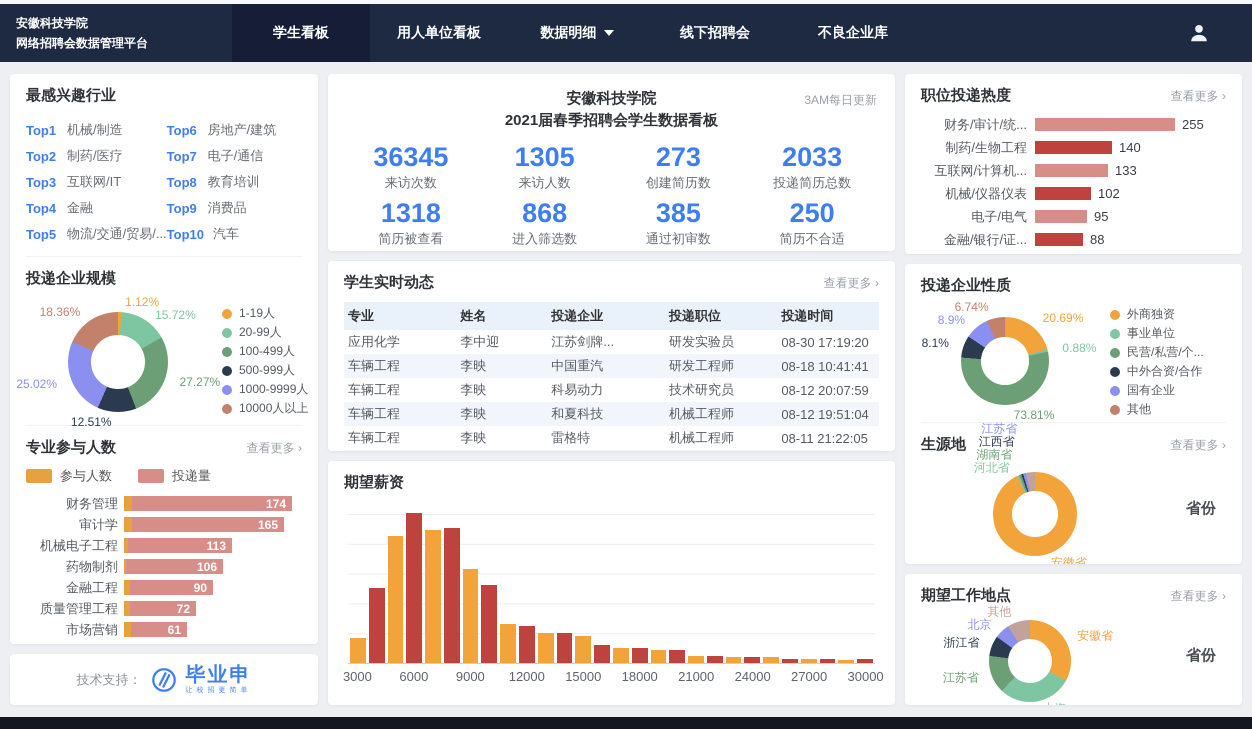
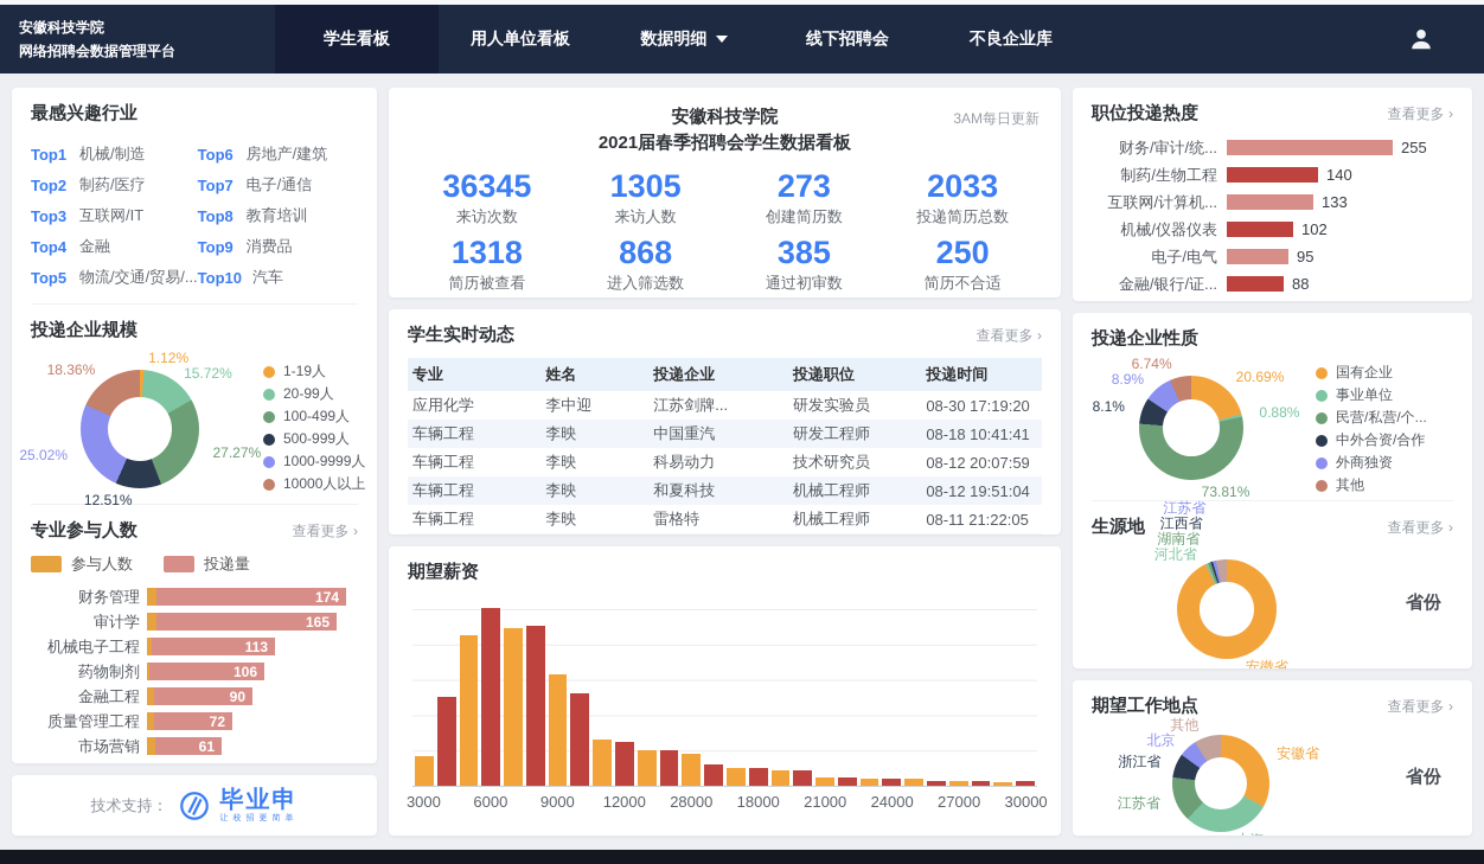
  安徽科技学院
  网络招聘会数据管理平台
  学生看板
  用人单位看板
  数据明细
  线下招聘会
  不良企业库
  最感兴趣行业
  Top1
  机械/制造
  Top2
  制药/医疗
  Top3
  互联网/IT
  Top4
  金融
  Top5
  物流/交通/贸易/...
  Top6
  房地产/建筑
  Top7
  电子/通信
  Top8
  教育培训
  Top9
  消费品
  Top10
  汽车
  投递企业规模
  1.12%
  15.72%
  27.27%
  12.51%
  25.02%
  18.36%
  1-19人
  20-99人
  100-499人
  500-999人
  1000-9999人
  10000人以上
  专业参与人数
  查看更多 ›
  参与人数
  投递量
  财务管理
  174
  审计学
  165
  机械电子工程
  113
  药物制剂
  106
  金融工程
  90
  质量管理工程
  72
  市场营销
  61
  技术支持：
  毕业申
  安徽科技学院
  2021届春季招聘会学生数据看板
  3AM每日更新
  36345
  来访次数
  1305
  来访人数
  273
  创建简历数
  2033
  投递简历总数
  1318
  简历被查看
  868
  进入筛选数
  385
  通过初审数
  250
  简历不合适
  学生实时动态
  查看更多 ›
  专业	姓名	投递企业	投递职位	投递时间
  应用化学	李中迎	江苏剑牌...	研发实验员	08-30 17:19:20
  车辆工程	李映	中国重汽	研发工程师	08-18 10:41:41
  车辆工程	李映	科易动力	技术研究员	08-12 20:07:59
  车辆工程	李映	和夏科技	机械工程师	08-12 19:51:04
  车辆工程	李映	雷格特	机械工程师	08-11 21:22:05
  期望薪资
  3000
  6000
  9000
  12000
- 15000
+ 28000
  18000
  21000
  24000
  27000
  30000
  职位投递热度
  查看更多 ›
  财务/审计/统...
  255
  制药/生物工程
  140
  互联网/计算机...
  133
  机械/仪器仪表
  102
  电子/电气
  95
  金融/银行/证...
  88
  投递企业性质
  20.69%
  0.88%
  73.81%
  8.1%
  8.9%
  6.74%
- 外商独资
+ 国有企业
  事业单位
  民营/私营/个...
  中外合资/合作
- 国有企业
+ 外商独资
  其他
  生源地
  查看更多 ›
  省份
  安徽省
  河北省
  湖南省
  江西省
  江苏省
  期望工作地点
  查看更多 ›
  省份
  安徽省
  江苏省
  浙江省
  北京
  其他
